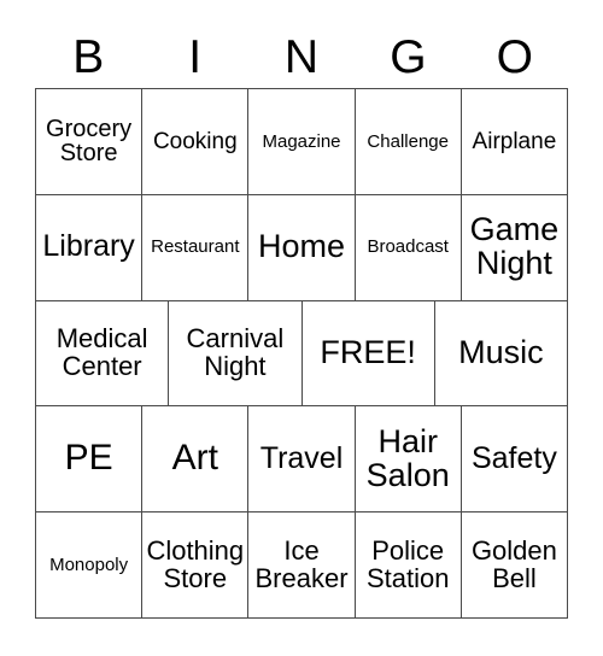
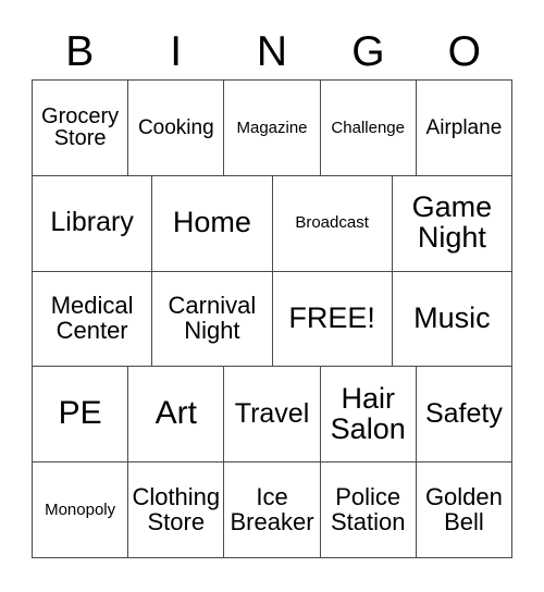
  B
  I
  N
  G
  O
  Grocery
  Store
  Cooking
  Magazine
  Challenge
  Airplane
  Library
- Restaurant
  Home
  Broadcast
  Game
  Night
  Medical
  Center
  Carnival
  Night
  FREE!
  Music
  PE
  Art
  Travel
  Hair
  Salon
  Safety
  Monopoly
  Clothing
  Store
  Ice
  Breaker
  Police
  Station
  Golden
  Bell
